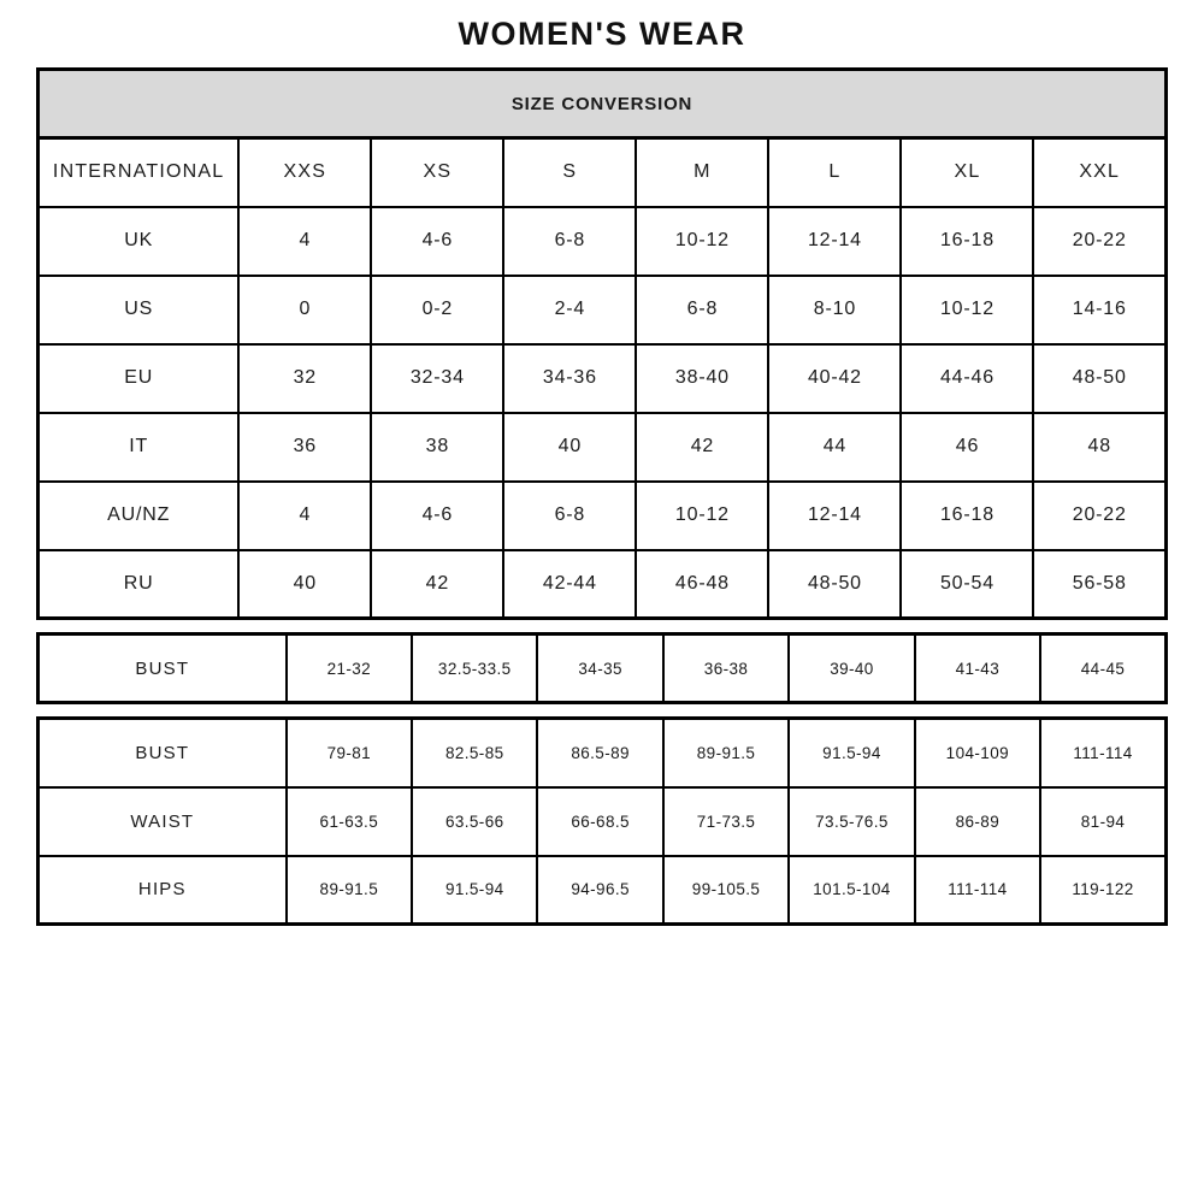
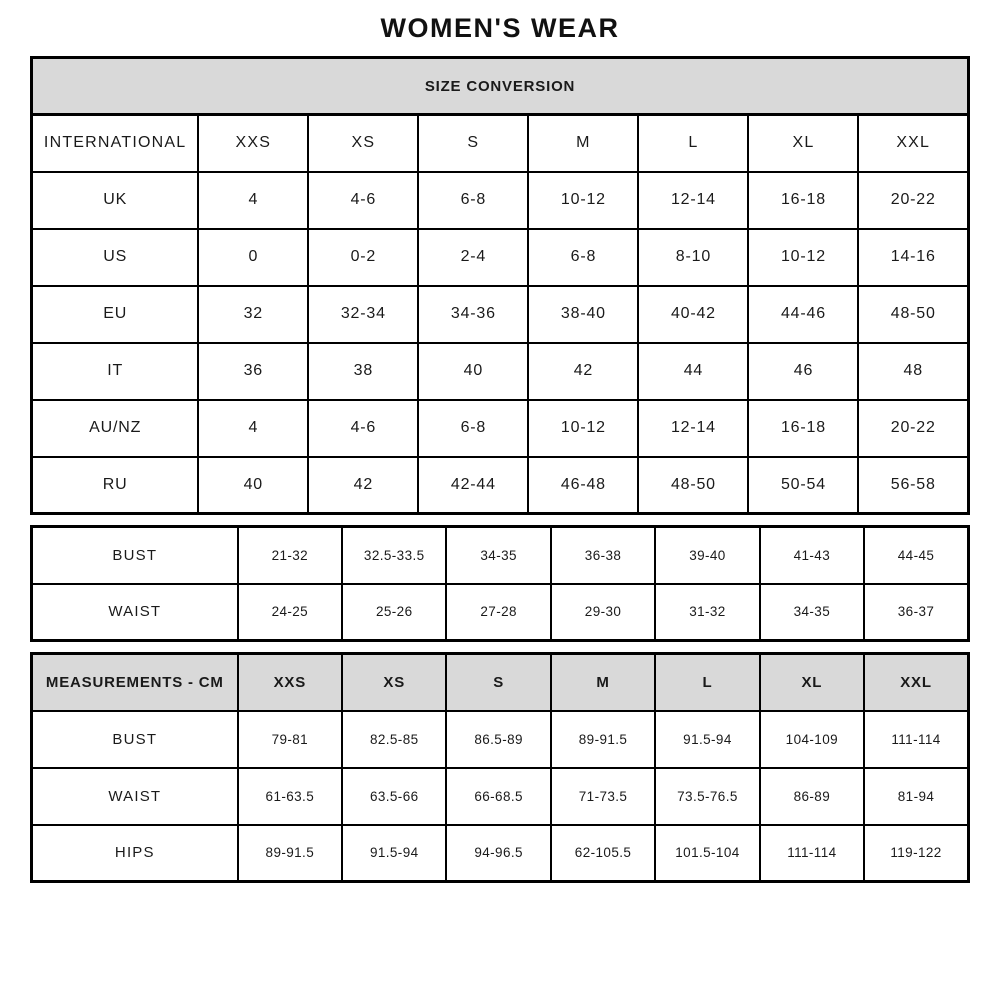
  WOMEN'S WEAR
  SIZE CONVERSION
  INTERNATIONAL	XXS	XS	S	M	L	XL	XXL
  UK	4	4-6	6-8	10-12	12-14	16-18	20-22
  US	0	0-2	2-4	6-8	8-10	10-12	14-16
  EU	32	32-34	34-36	38-40	40-42	44-46	48-50
  IT	36	38	40	42	44	46	48
  AU/NZ	4	4-6	6-8	10-12	12-14	16-18	20-22
  RU	40	42	42-44	46-48	48-50	50-54	56-58
  BUST	21-32	32.5-33.5	34-35	36-38	39-40	41-43	44-45
+ WAIST	24-25	25-26	27-28	29-30	31-32	34-35	36-37
+ MEASUREMENTS - CM	XXS	XS	S	M	L	XL	XXL
  BUST	79-81	82.5-85	86.5-89	89-91.5	91.5-94	104-109	111-114
  WAIST	61-63.5	63.5-66	66-68.5	71-73.5	73.5-76.5	86-89	81-94
- HIPS	89-91.5	91.5-94	94-96.5	99-105.5	101.5-104	111-114	119-122
+ HIPS	89-91.5	91.5-94	94-96.5	62-105.5	101.5-104	111-114	119-122
